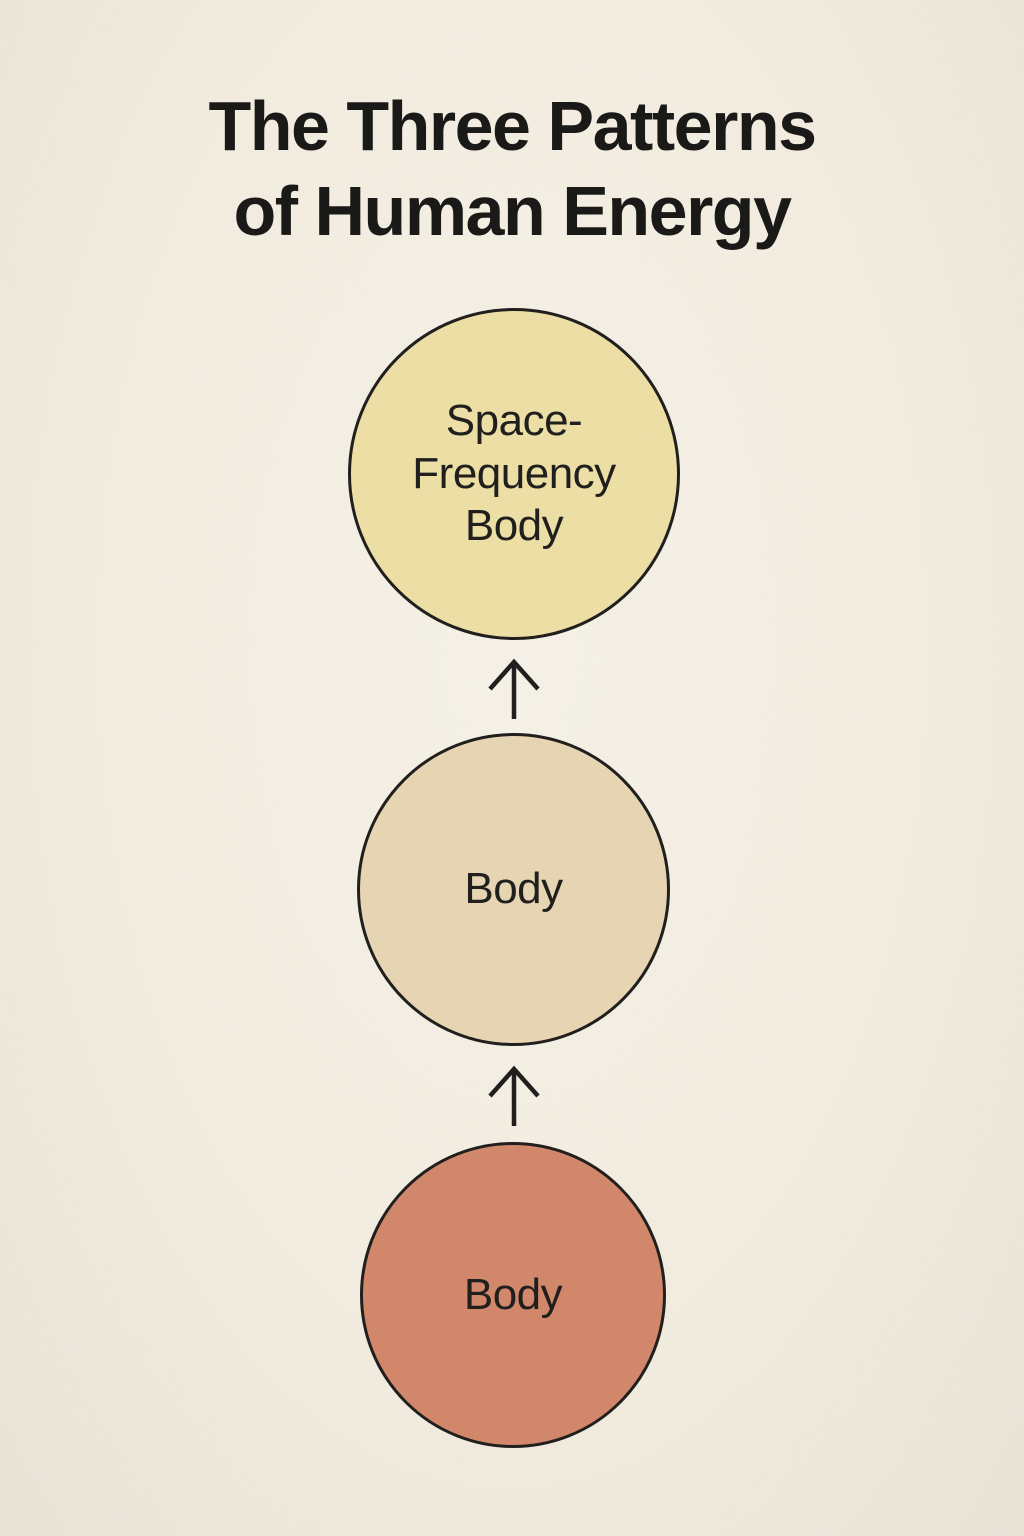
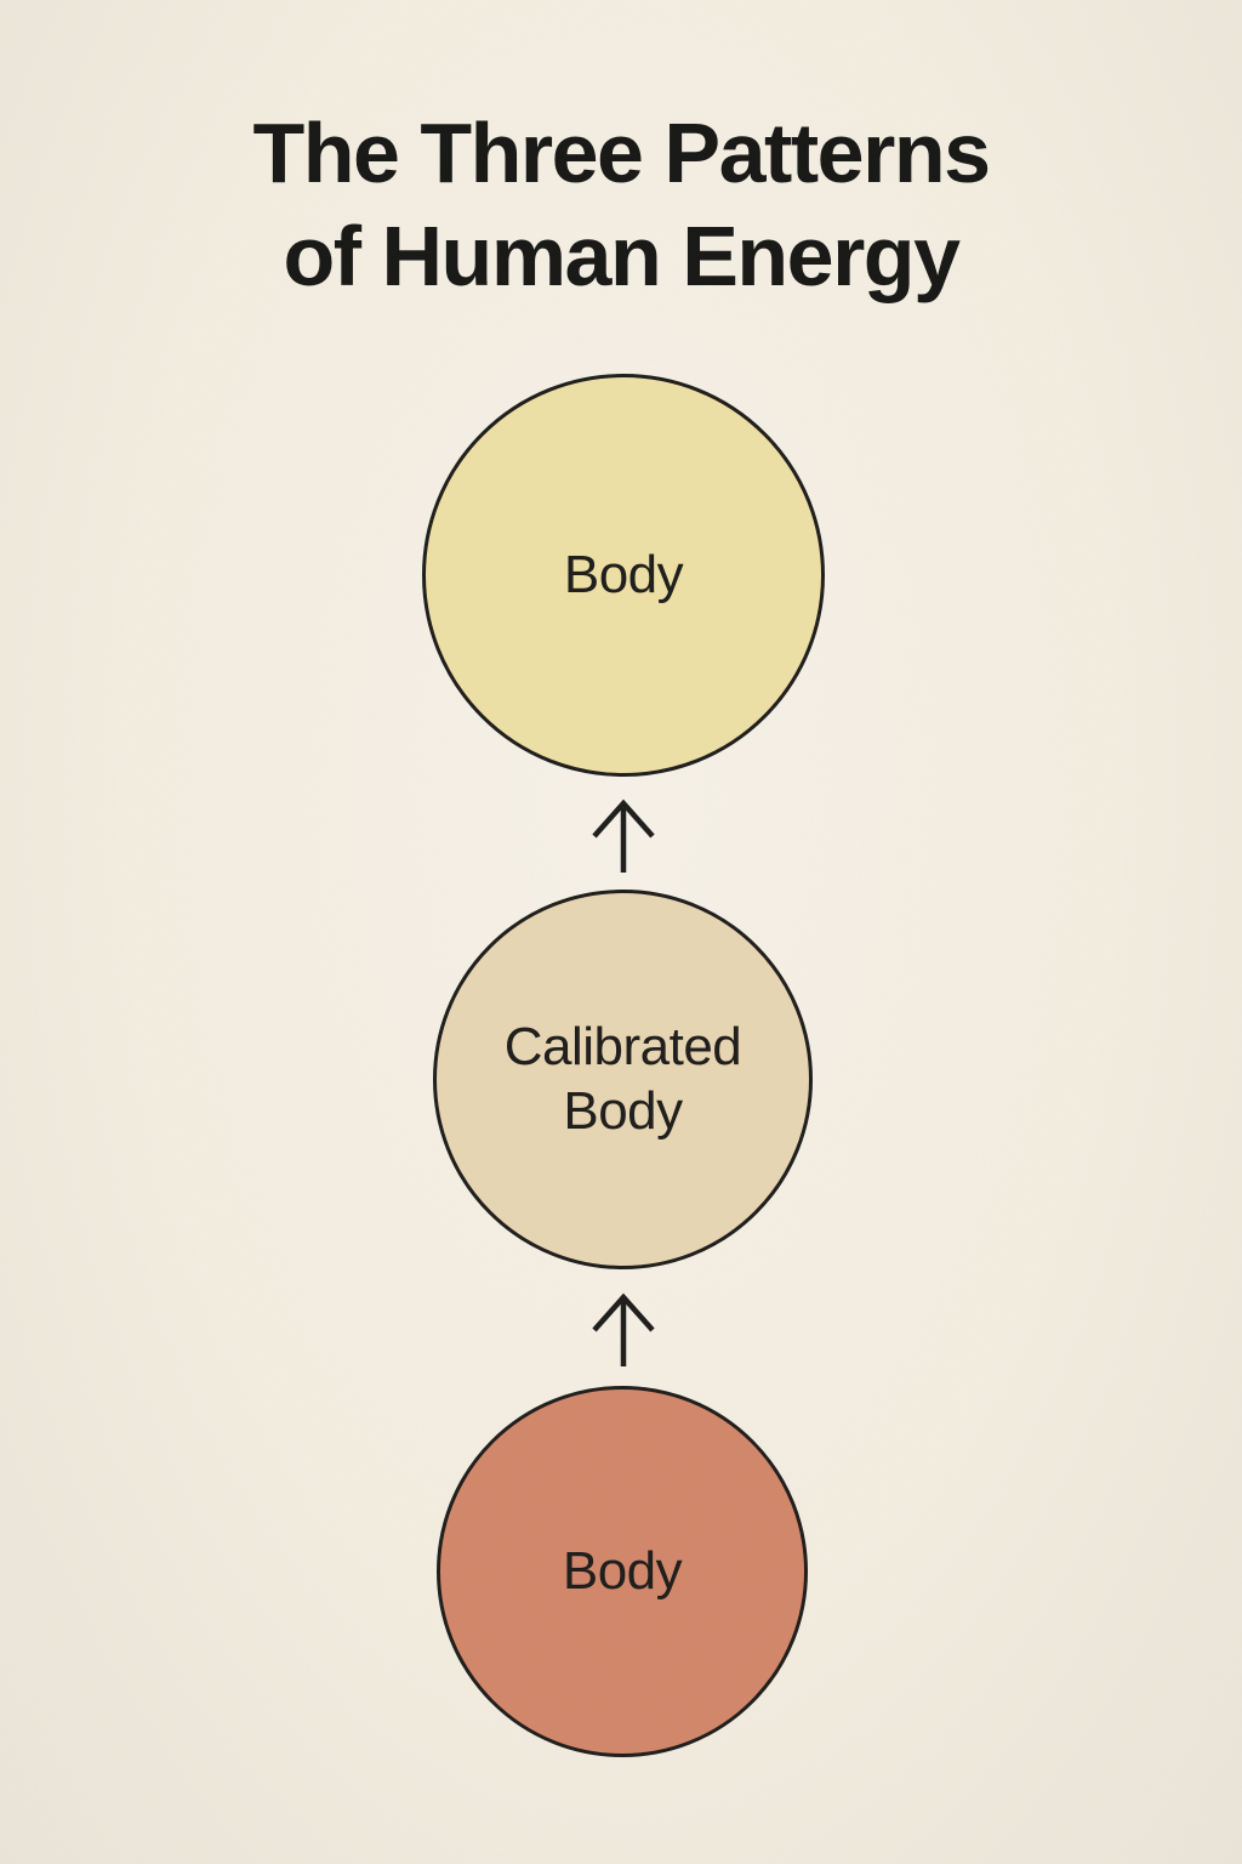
  The Three Patterns
  of Human Energy
- Space-
- Frequency
  Body
+ Calibrated
  Body
  Body
